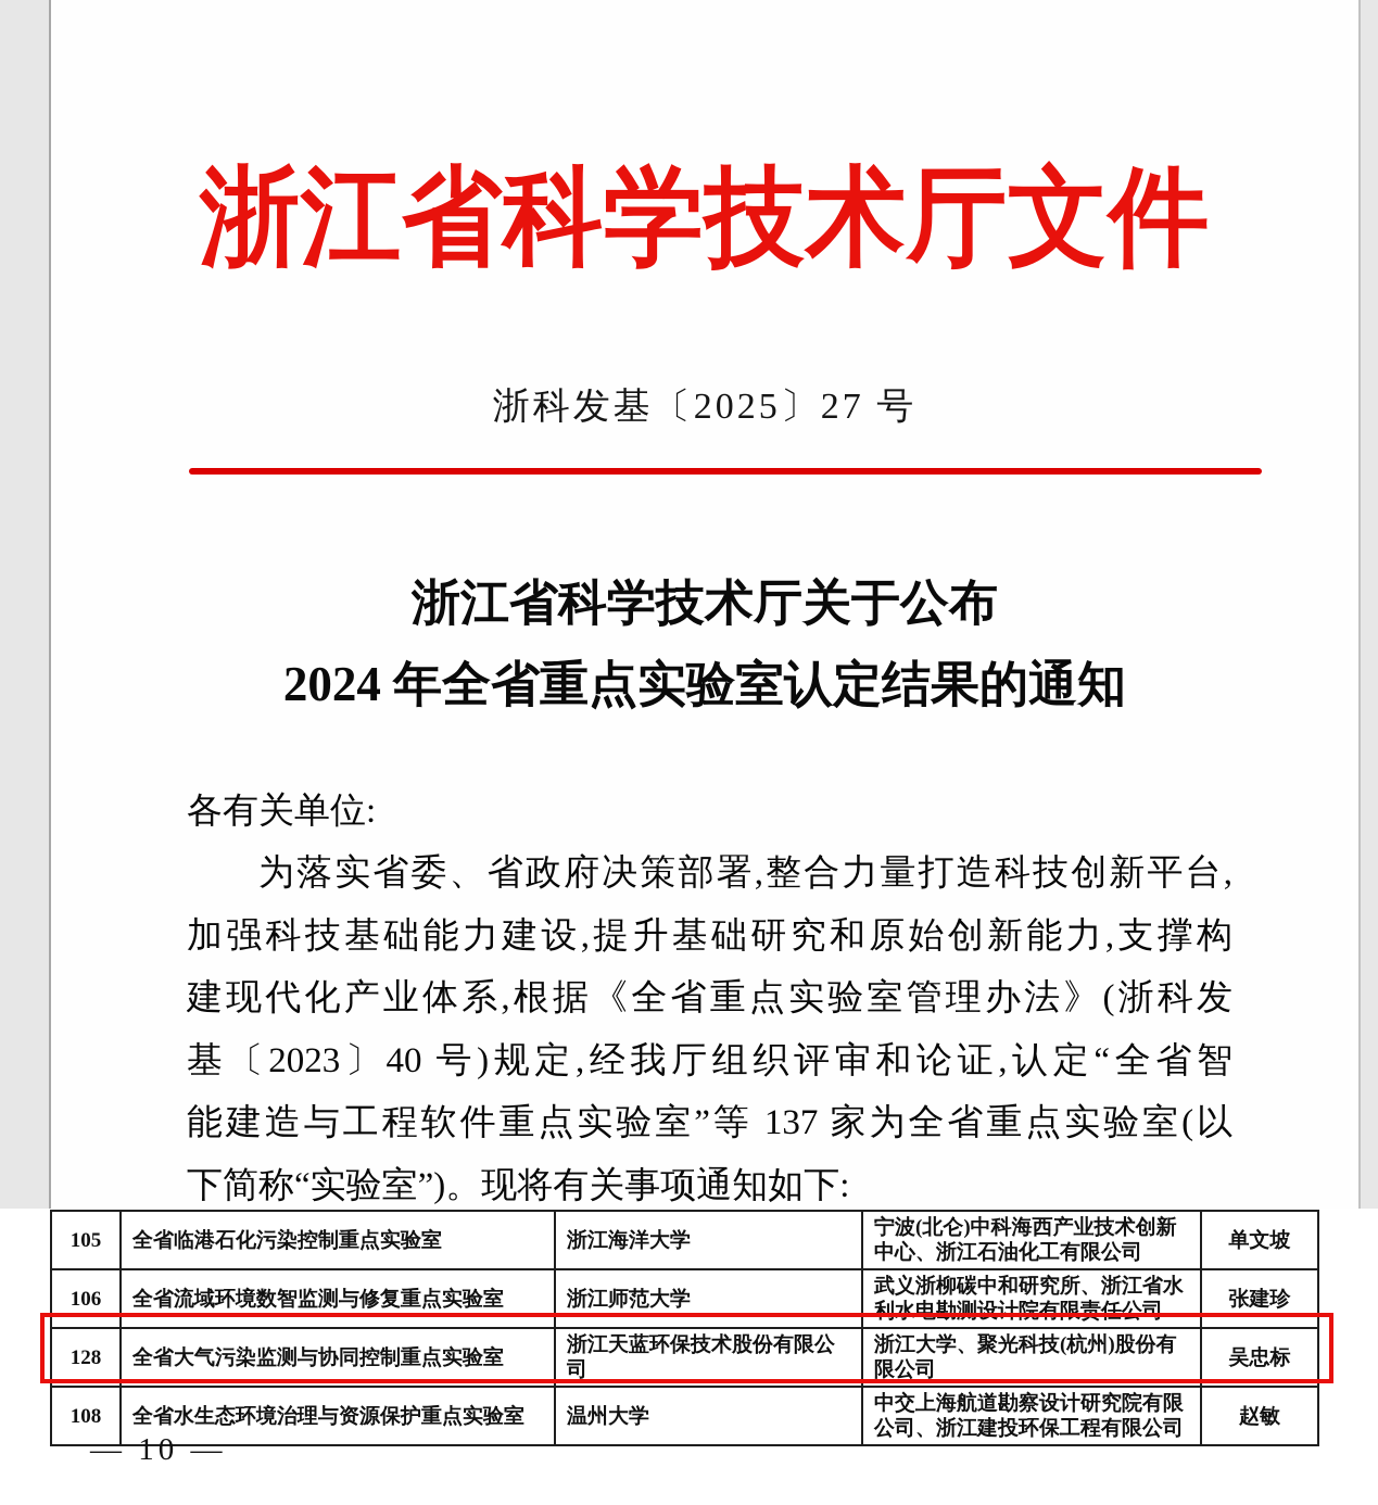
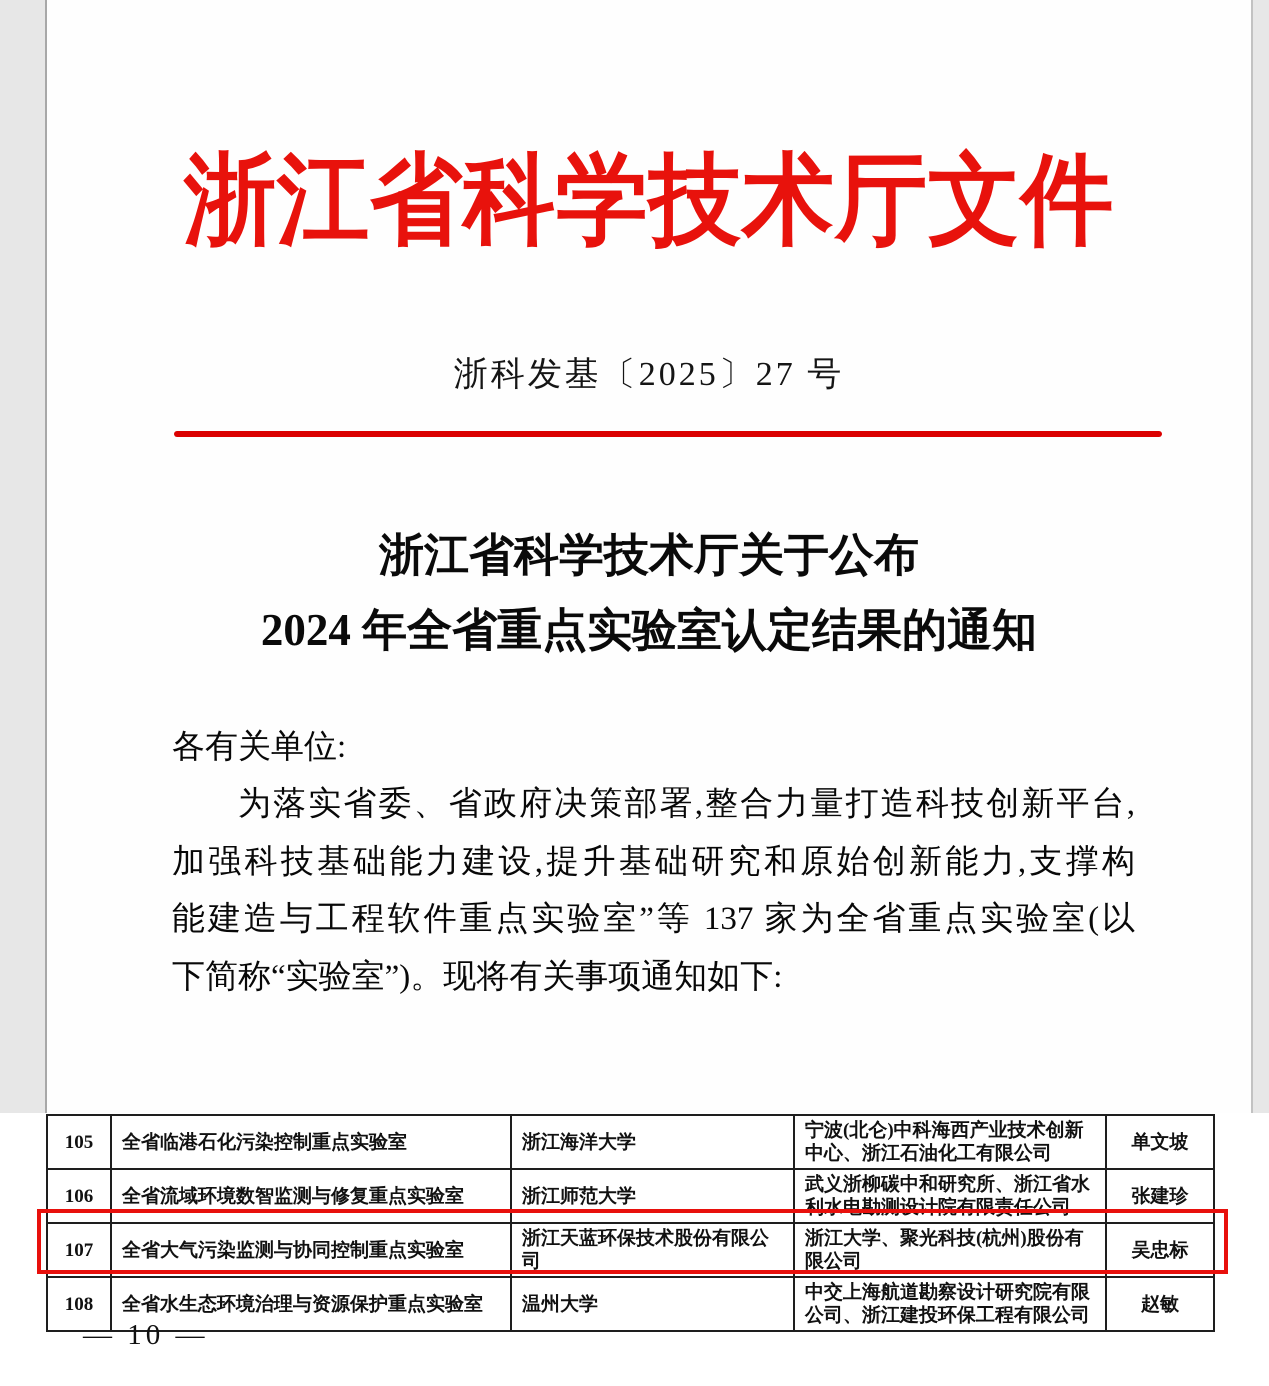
  浙江省科学技术厅文件
  浙科发基〔2025〕27 号
  浙江省科学技术厅关于公布
  2024 年全省重点实验室认定结果的通知
  各有关单位:
  为落实省委、省政府决策部署,整合力量打造科技创新平台,
  加强科技基础能力建设,提升基础研究和原始创新能力,支撑构
- 建现代化产业体系,根据《全省重点实验室管理办法》(浙科发
- 基〔2023〕40 号)规定,经我厅组织评审和论证,认定“全省智
  能建造与工程软件重点实验室”等 137 家为全省重点实验室(以
  下简称“实验室”)。现将有关事项通知如下:
  105	全省临港石化污染控制重点实验室	浙江海洋大学	宁波(北仑)中科海西产业技术创新中心、浙江石油化工有限公司	单文坡
  106	全省流域环境数智监测与修复重点实验室	浙江师范大学	武义浙柳碳中和研究所、浙江省水利水电勘测设计院有限责任公司	张建珍
- 128	全省大气污染监测与协同控制重点实验室	浙江天蓝环保技术股份有限公司	浙江大学、聚光科技(杭州)股份有限公司	吴忠标
+ 107	全省大气污染监测与协同控制重点实验室	浙江天蓝环保技术股份有限公司	浙江大学、聚光科技(杭州)股份有限公司	吴忠标
  108	全省水生态环境治理与资源保护重点实验室	温州大学	中交上海航道勘察设计研究院有限公司、浙江建投环保工程有限公司	赵敏
  — 10 —
